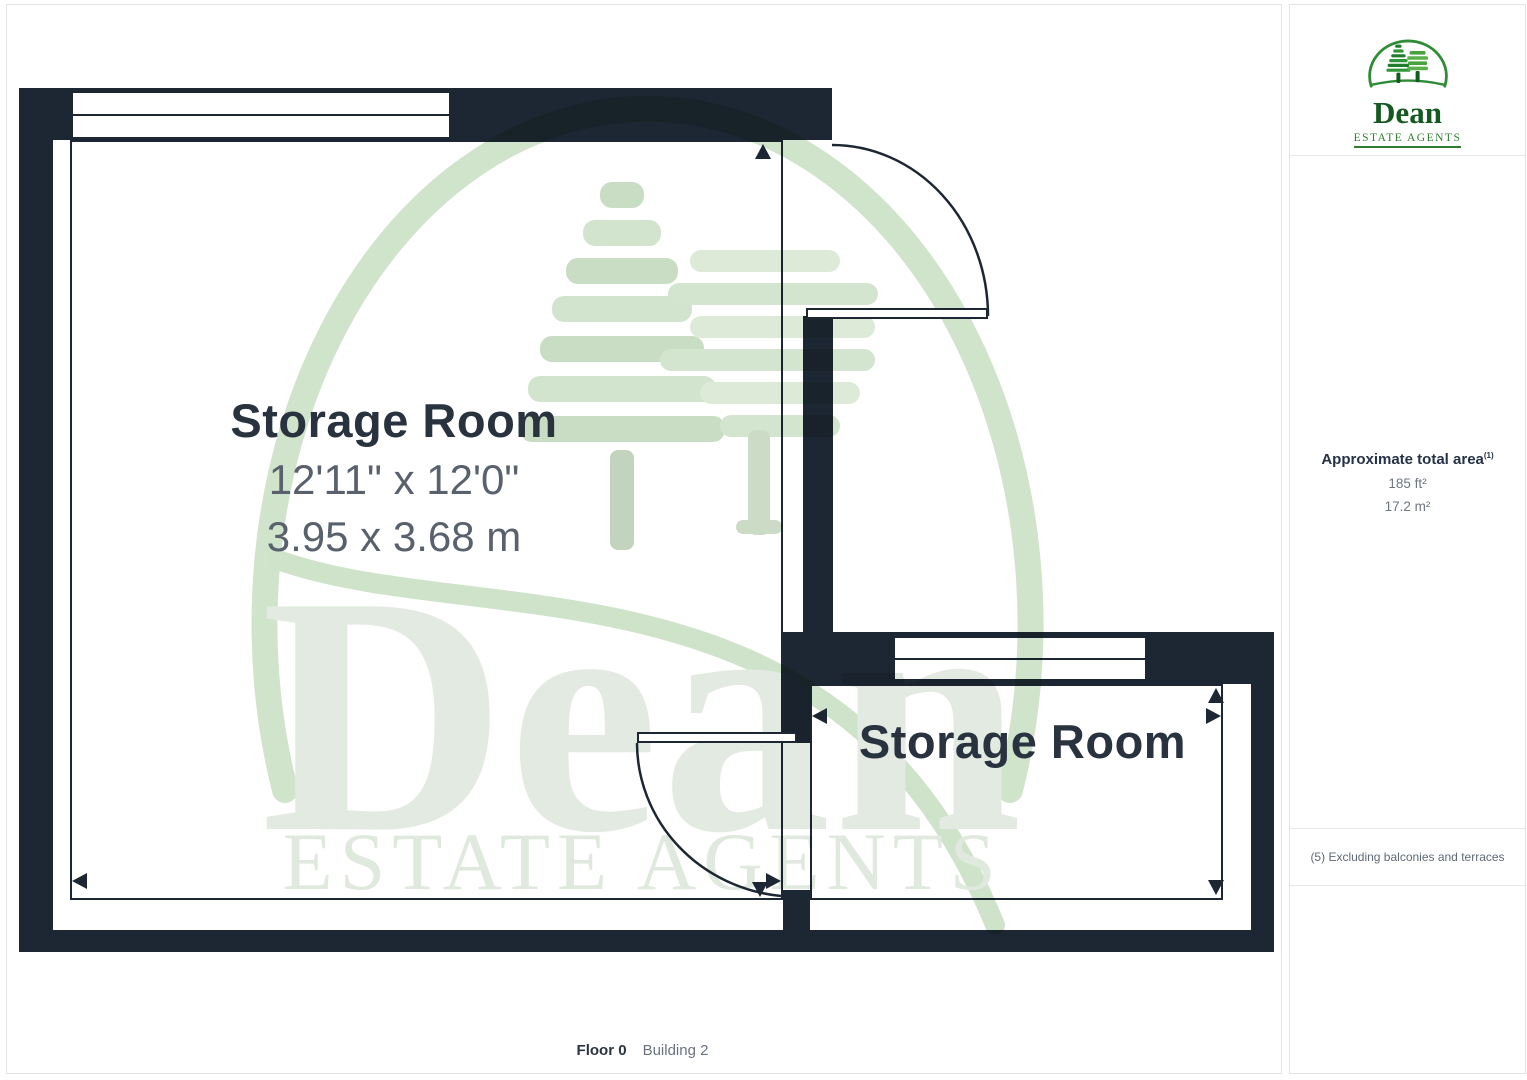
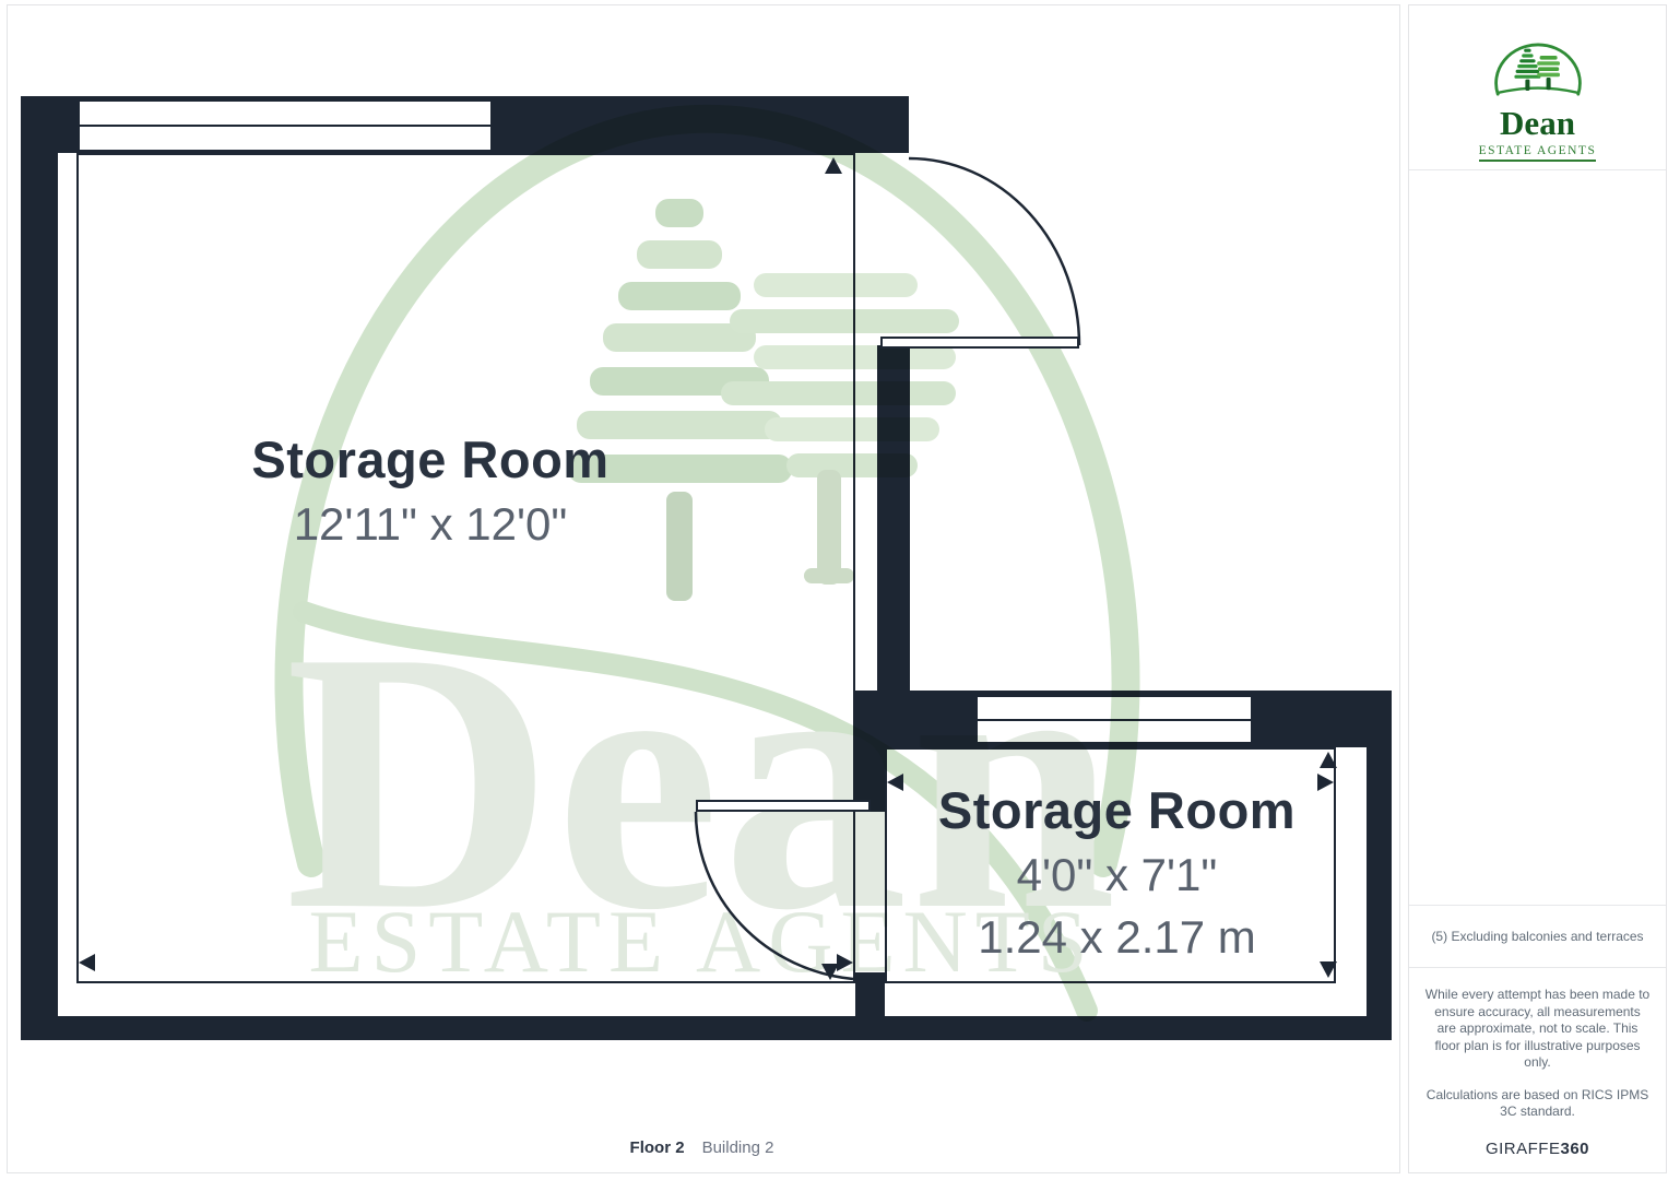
  Dean
  ESTATE AGENTS
  Storage Room
  12'11" x 12'0"
- 3.95 x 3.68 m
  Storage Room
+ 4'0" x 7'1"
+ 1.24 x 2.17 m
- Floor 0 Building 2
+ Floor 2 Building 2
  Dean
  ESTATE AGENTS
- Approximate total area(1)
- 185 ft²
- 17.2 m²
  (5) Excluding balconies and terraces
+ While every attempt has been made to ensure accuracy, all measurements are approximate, not to scale. This floor plan is for illustrative purposes only.
+ Calculations are based on RICS IPMS 3C standard.
+ GIRAFFE360
